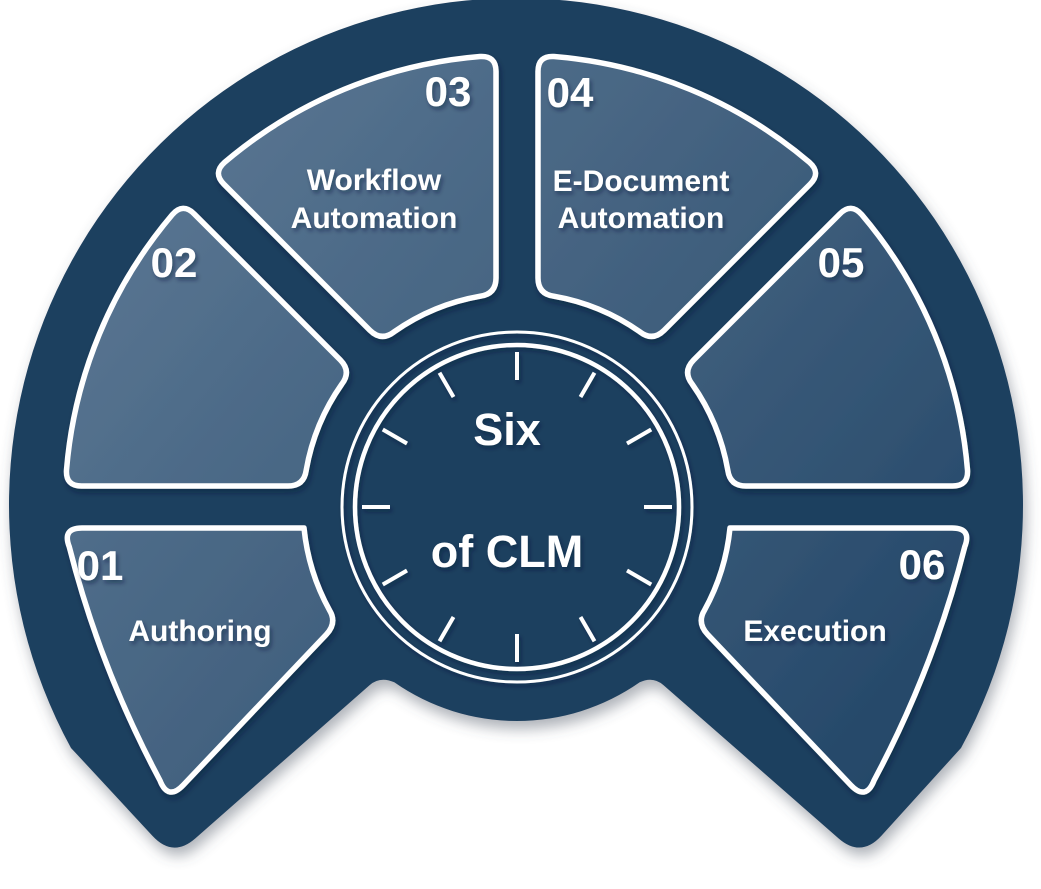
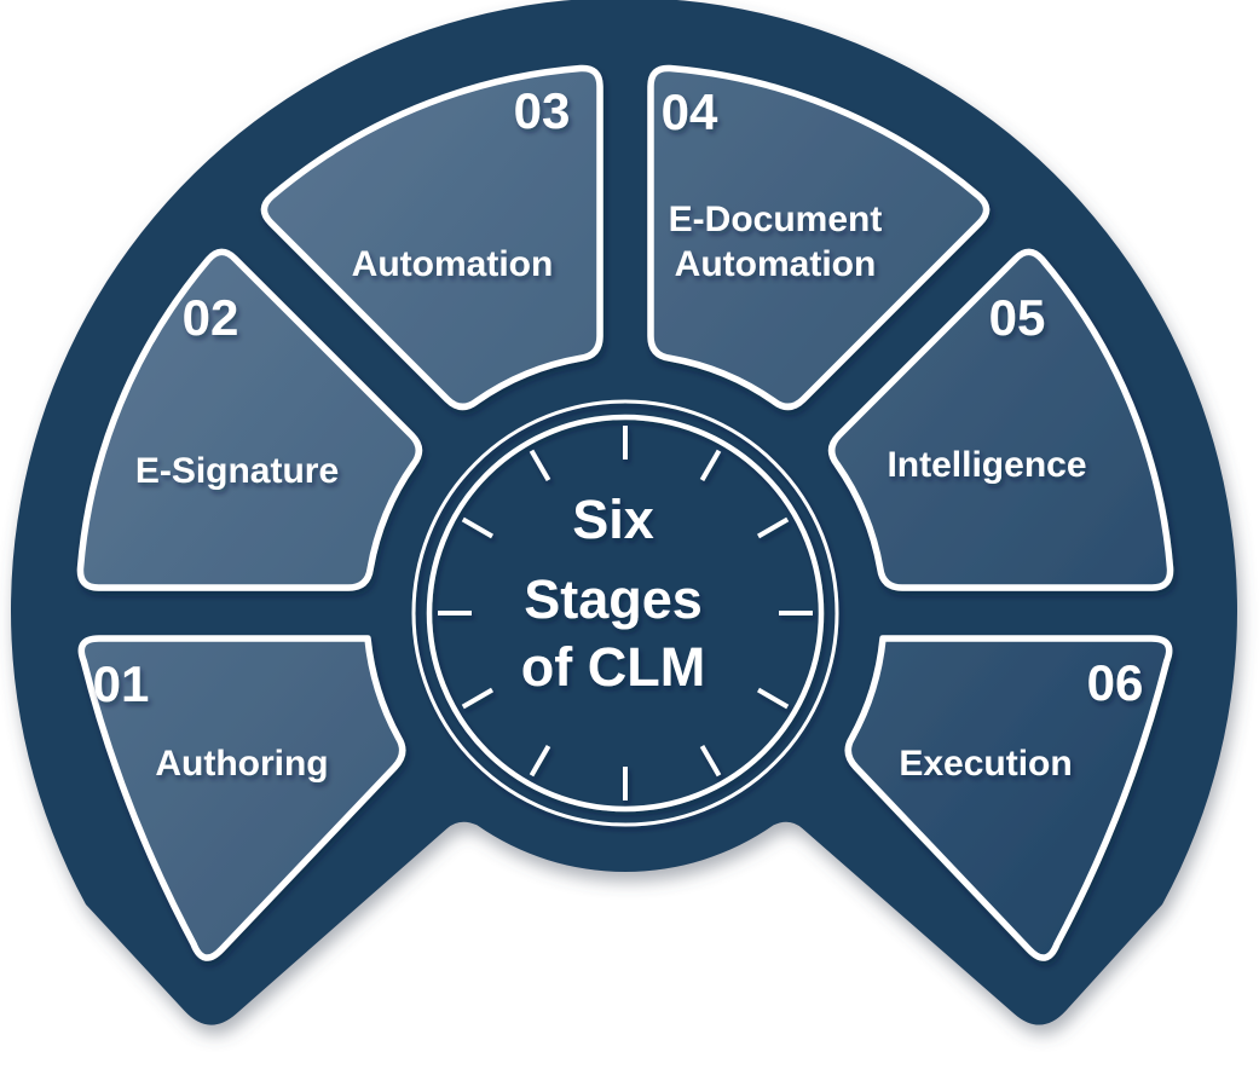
  Six
+ Stages
  of CLM
  01
  Authoring
  02
+ E-Signature
  03
- Workflow
  Automation
  04
  E-Document
  Automation
  05
+ Intelligence
  06
  Execution
